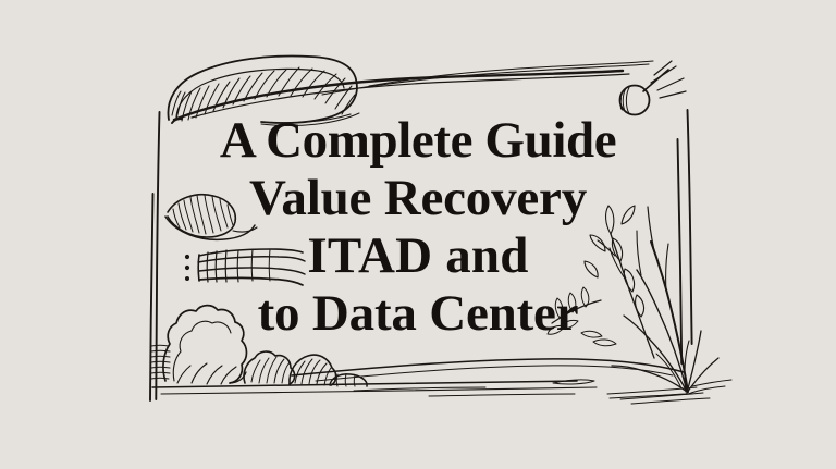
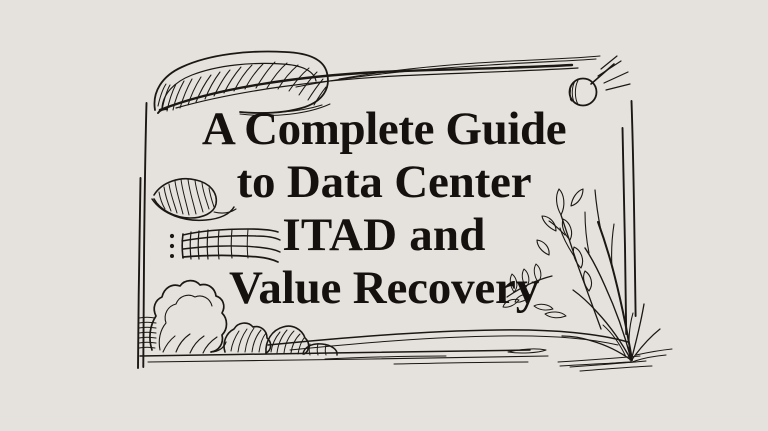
  A Complete Guide
- Value Recovery
+ to Data Center
  ITAD and
- to Data Center
+ Value Recovery
